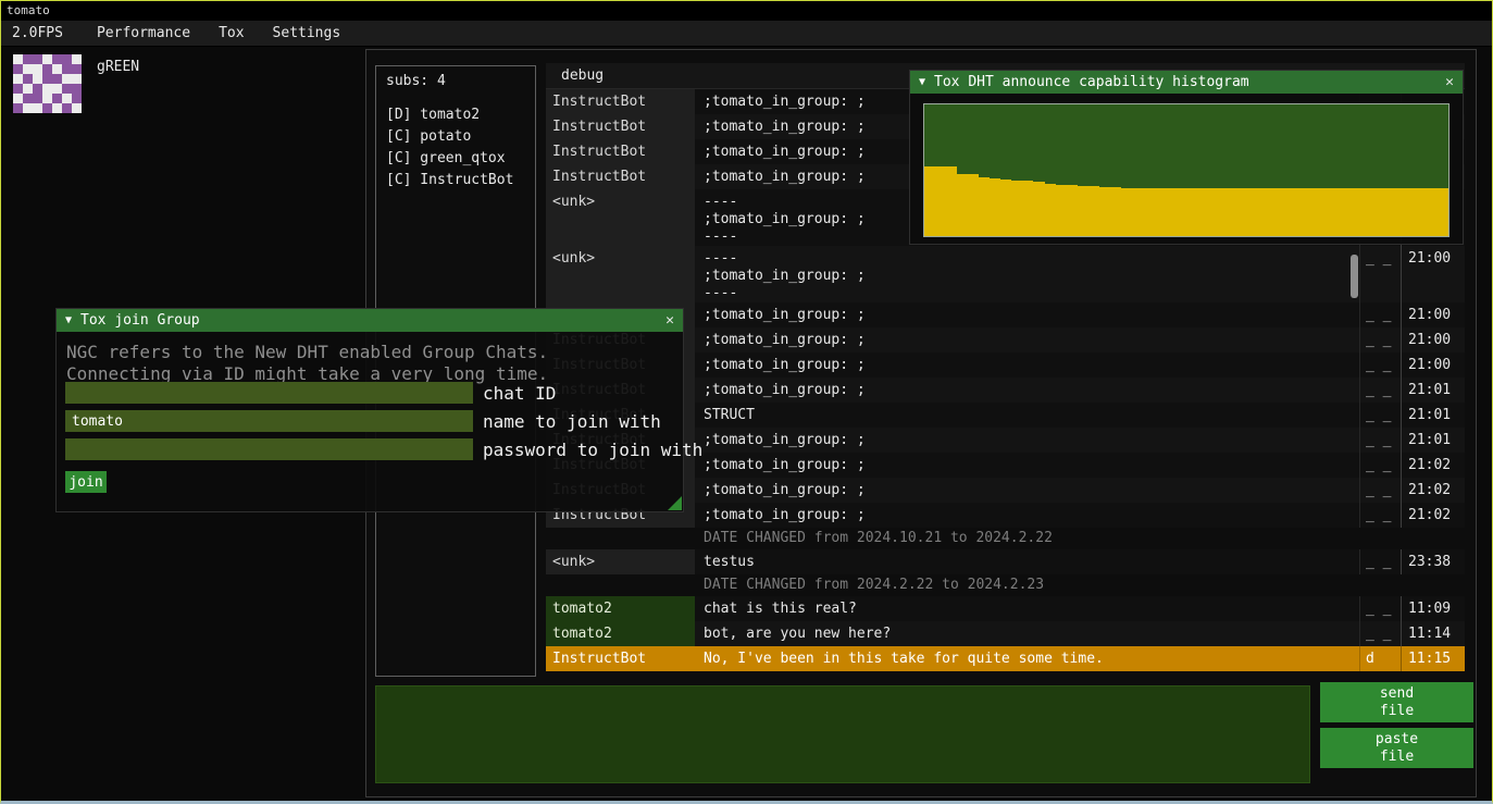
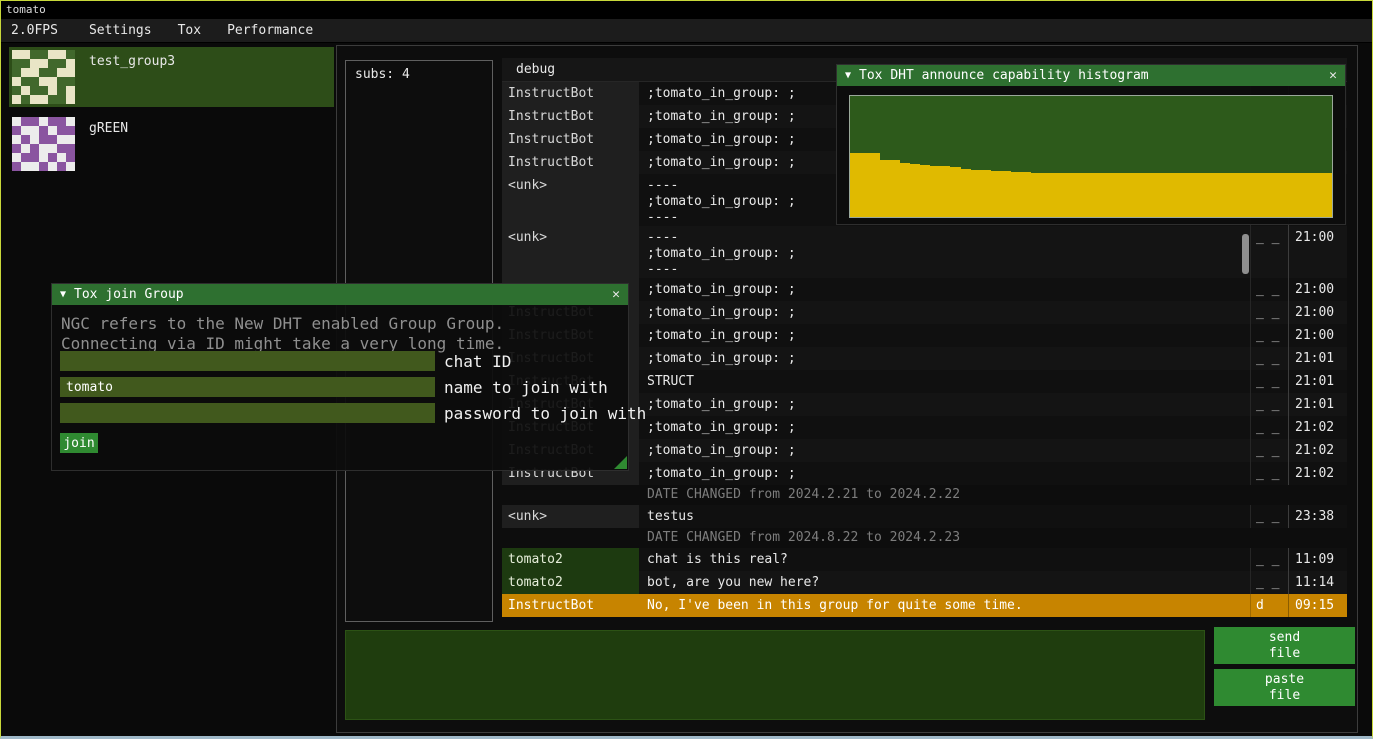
  tomato
  2.0FPS
- Performance
+ Settings
  Tox
- Settings
+ Performance
+ test_group3
  gREEN
  subs: 4
- [D] tomato2
- [C] potato
- [C] green_qtox
- [C] InstructBot
  debug
  InstructBot
  ;tomato_in_group: ;
  InstructBot
  ;tomato_in_group: ;
  InstructBot
  ;tomato_in_group: ;
  InstructBot
  ;tomato_in_group: ;
  <unk>
  ----
  ;tomato_in_group: ;
  ----
  <unk>
  ----
  ;tomato_in_group: ;
  ----
  _ _
  21:00
  ;tomato_in_group: ;
  _ _
  21:00
  ;tomato_in_group: ;
  _ _
  21:00
  ;tomato_in_group: ;
  _ _
  21:00
  ;tomato_in_group: ;
  _ _
  21:01
  STRUCT
  _ _
  21:01
  ;tomato_in_group: ;
  _ _
  21:01
  ;tomato_in_group: ;
  _ _
  21:02
  ;tomato_in_group: ;
  _ _
  21:02
  InstructBot
  ;tomato_in_group: ;
  _ _
  21:02
- DATE CHANGED from 2024.10.21 to 2024.2.22
+ DATE CHANGED from 2024.2.21 to 2024.2.22
  <unk>
  testus
  _ _
  23:38
- DATE CHANGED from 2024.2.22 to 2024.2.23
+ DATE CHANGED from 2024.8.22 to 2024.2.23
  tomato2
  chat is this real?
  _ _
  11:09
  tomato2
  bot, are you new here?
  _ _
  11:14
  InstructBot
- No, I've been in this take for quite some time.
+ No, I've been in this group for quite some time.
  d
- 11:15
+ 09:15
  send
  file
  paste
  file
  ▼
  Tox DHT announce capability histogram
  ✕
  ▼
  Tox join Group
  ✕
- NGC refers to the New DHT enabled Group Chats.
+ NGC refers to the New DHT enabled Group Group.
  Connecting via ID might take a very long time.
  chat ID
  tomato
  name to join with
  password to join with
  join
